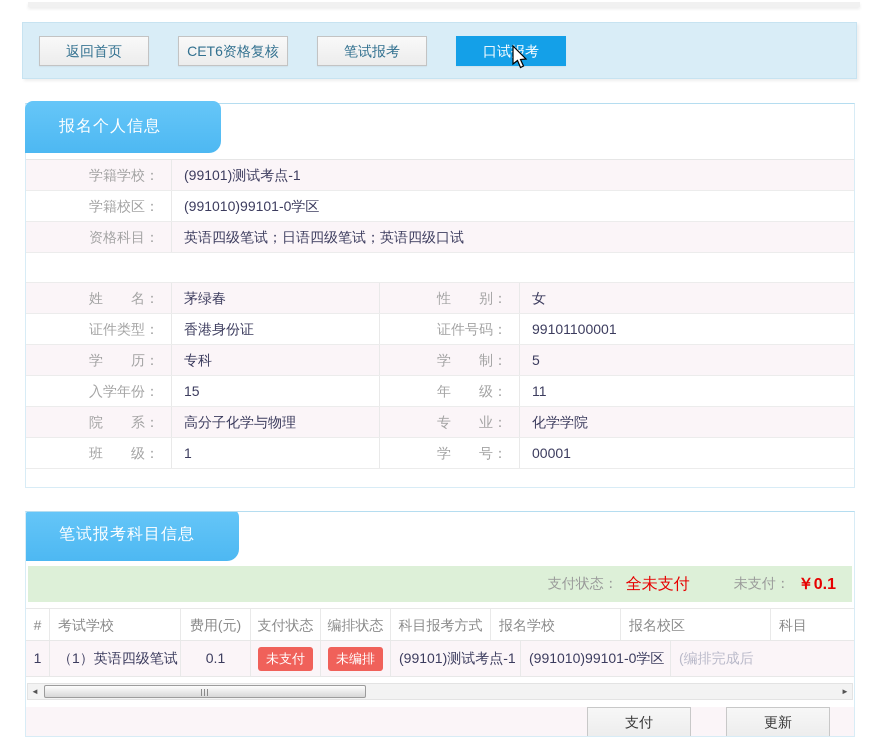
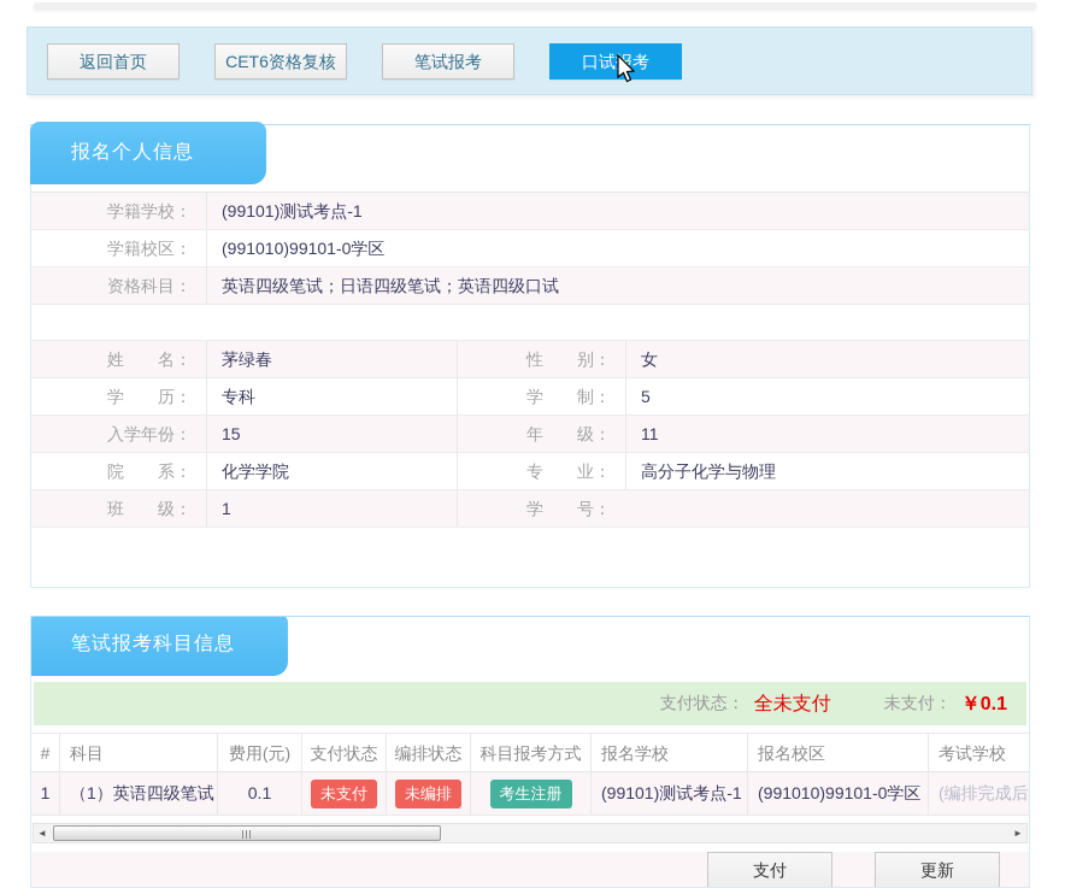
  返回首页
  CET6资格复核
  笔试报考
  口试考
  报名个人信息
  学籍学校：
  (99101)测试考点-1
  学籍校区：
  (991010)99101-0学区
  资格科目：
  英语四级笔试；日语四级笔试；英语四级口试
  姓 名：
  茅绿春
  性 别：
  女
- 证件类型：
- 香港身份证
- 证件号码：
- 99101100001
  学 历：
  专科
  学 制：
  5
  入学年份：
  15
  年 级：
  11
  院 系：
- 高分子化学与物理
+ 化学学院
  专 业：
- 化学学院
+ 高分子化学与物理
  班 级：
  1
  学 号：
- 00001
  笔试报考科目信息
  支付状态：
  全未支付
  未支付：
  ￥0.1
  #
- 考试学校
+ 科目
  费用(元)
  支付状态
  编排状态
  科目报考方式
  报名学校
  报名校区
- 科目
+ 考试学校
  1
  （1）英语四级笔试
  0.1
  未支付
  未编排
+ 考生注册
  (99101)测试考点-1
  (991010)99101-0学区
  (编排完成后
  ◄
  ►
  支付
  更新
